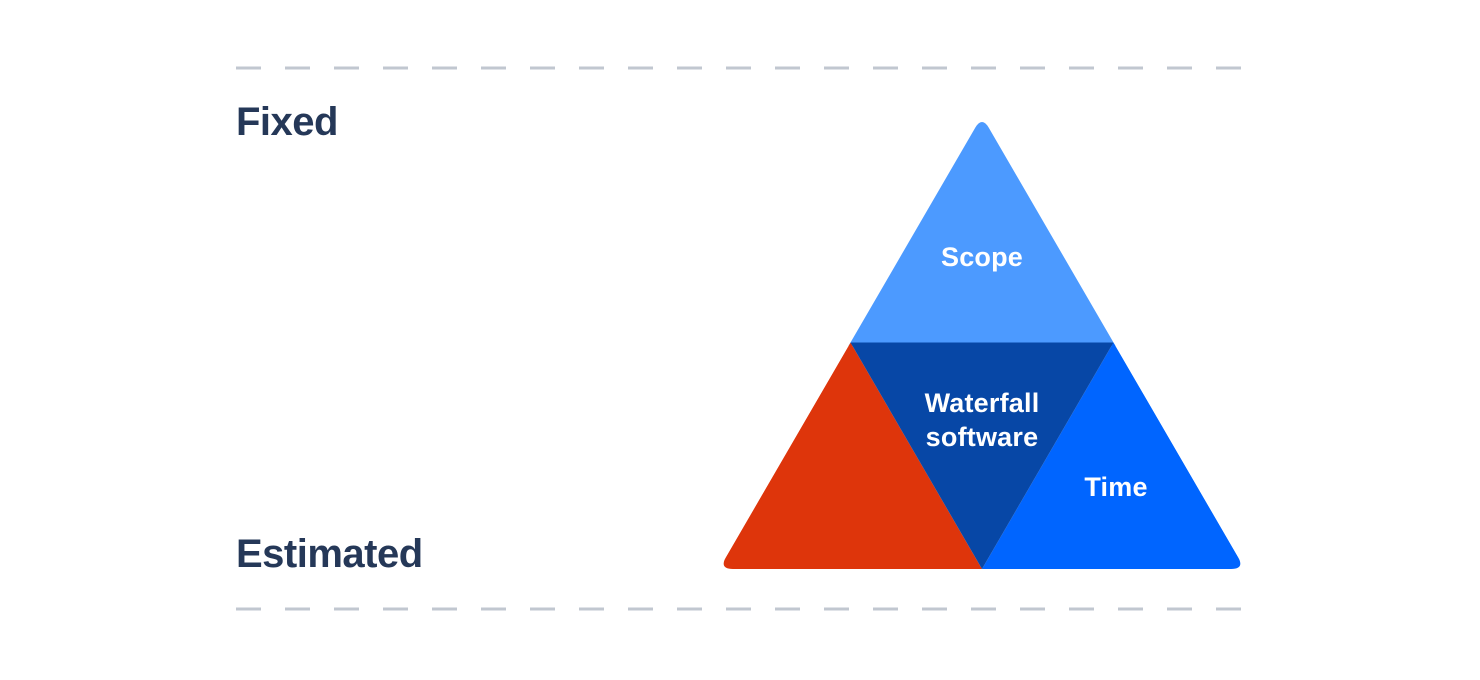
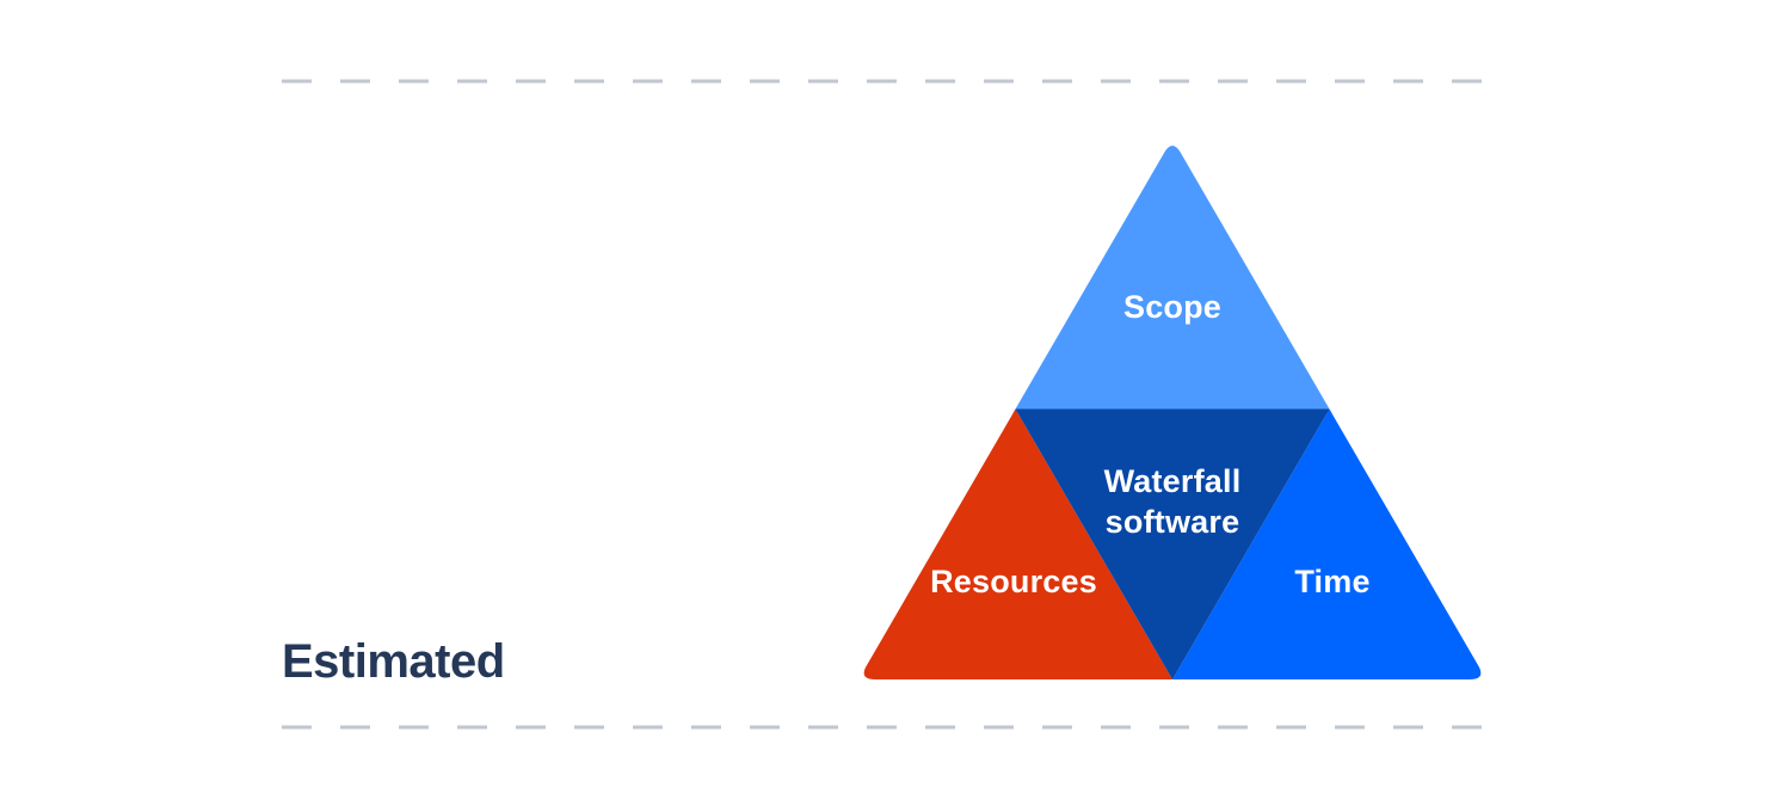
- Fixed
  Estimated
  Scope
  Waterfall
  software
+ Resources
  Time
